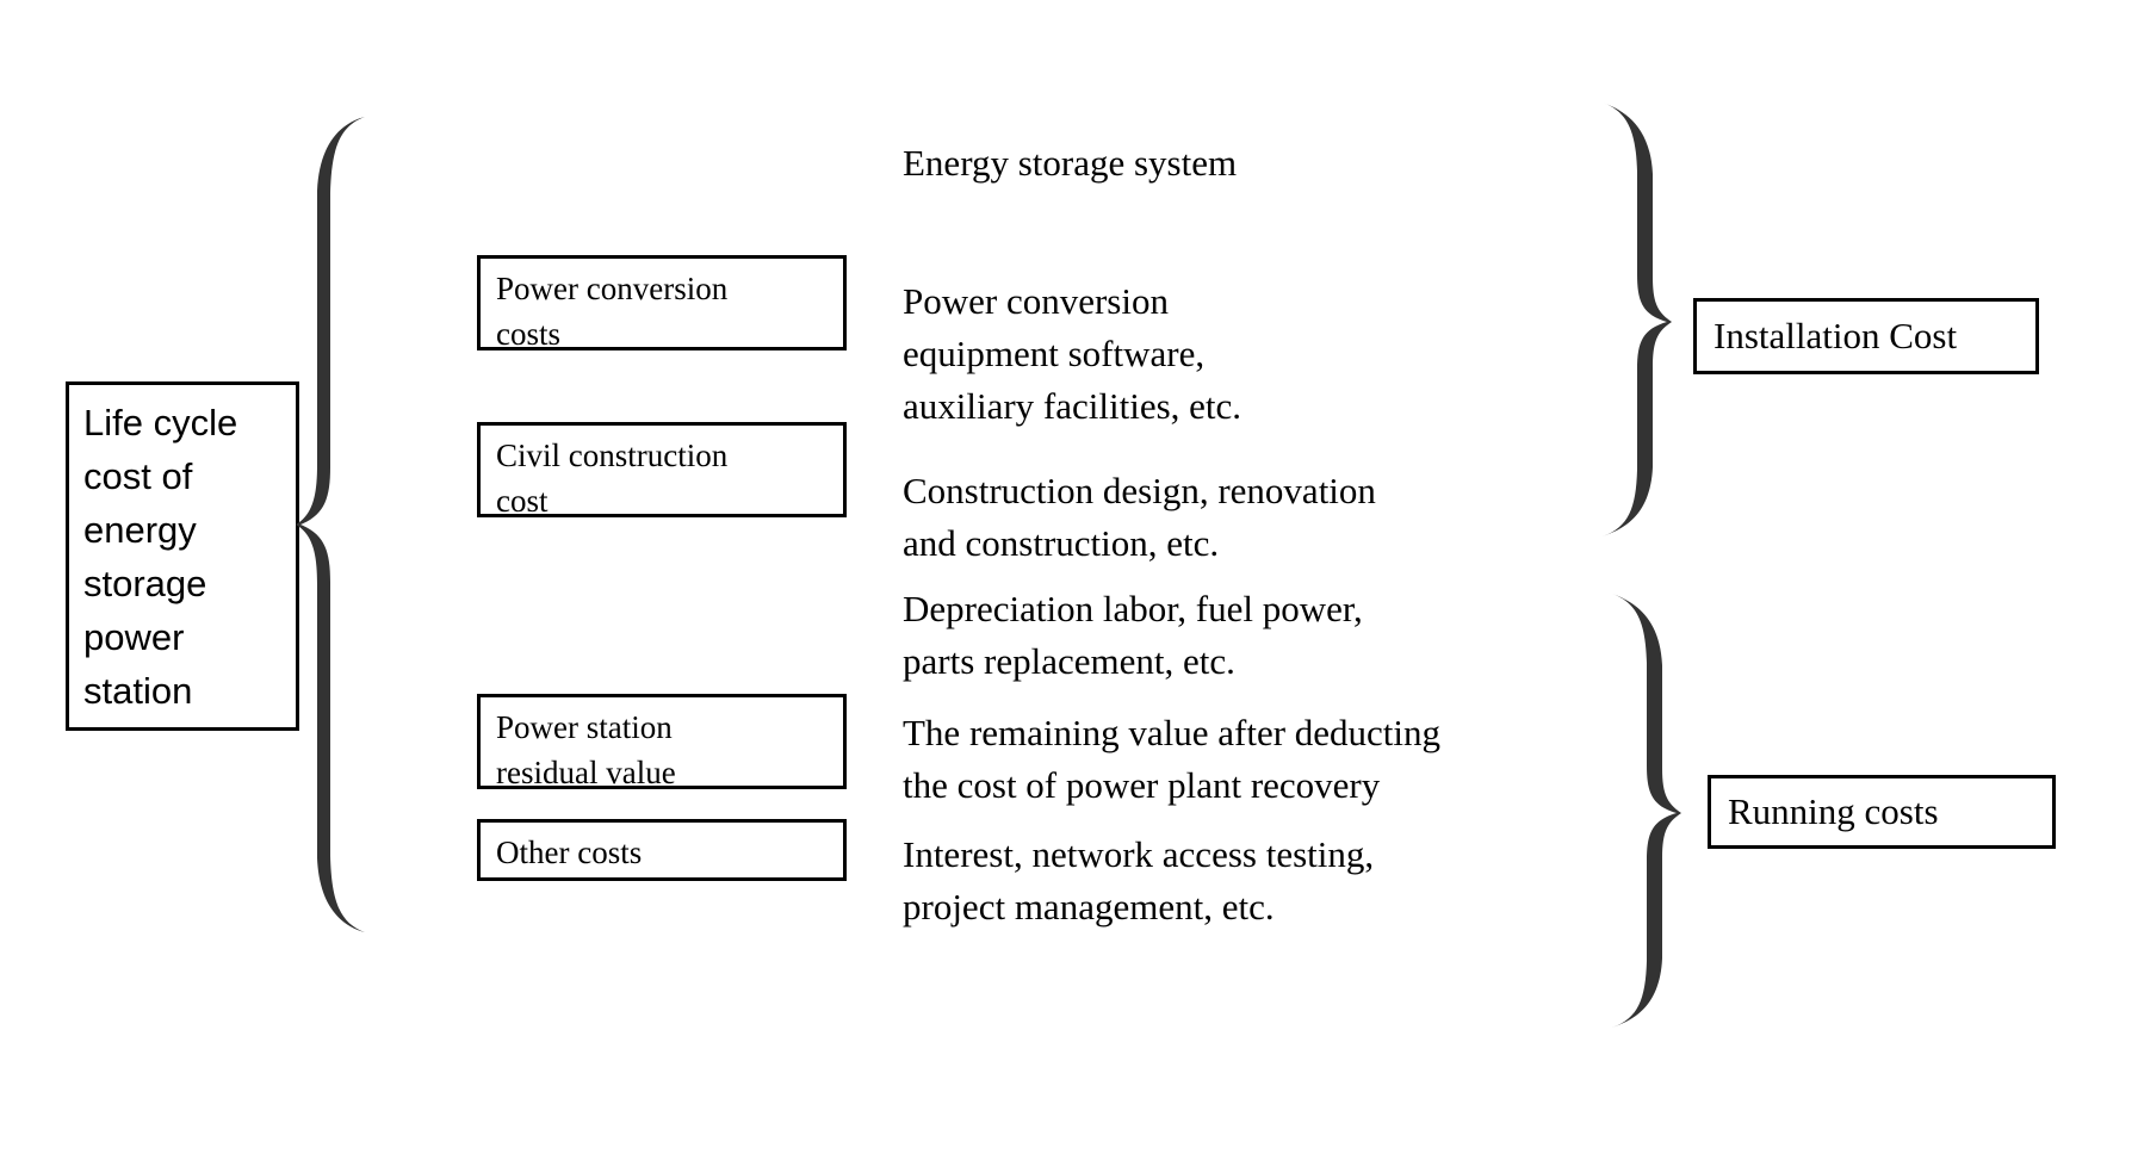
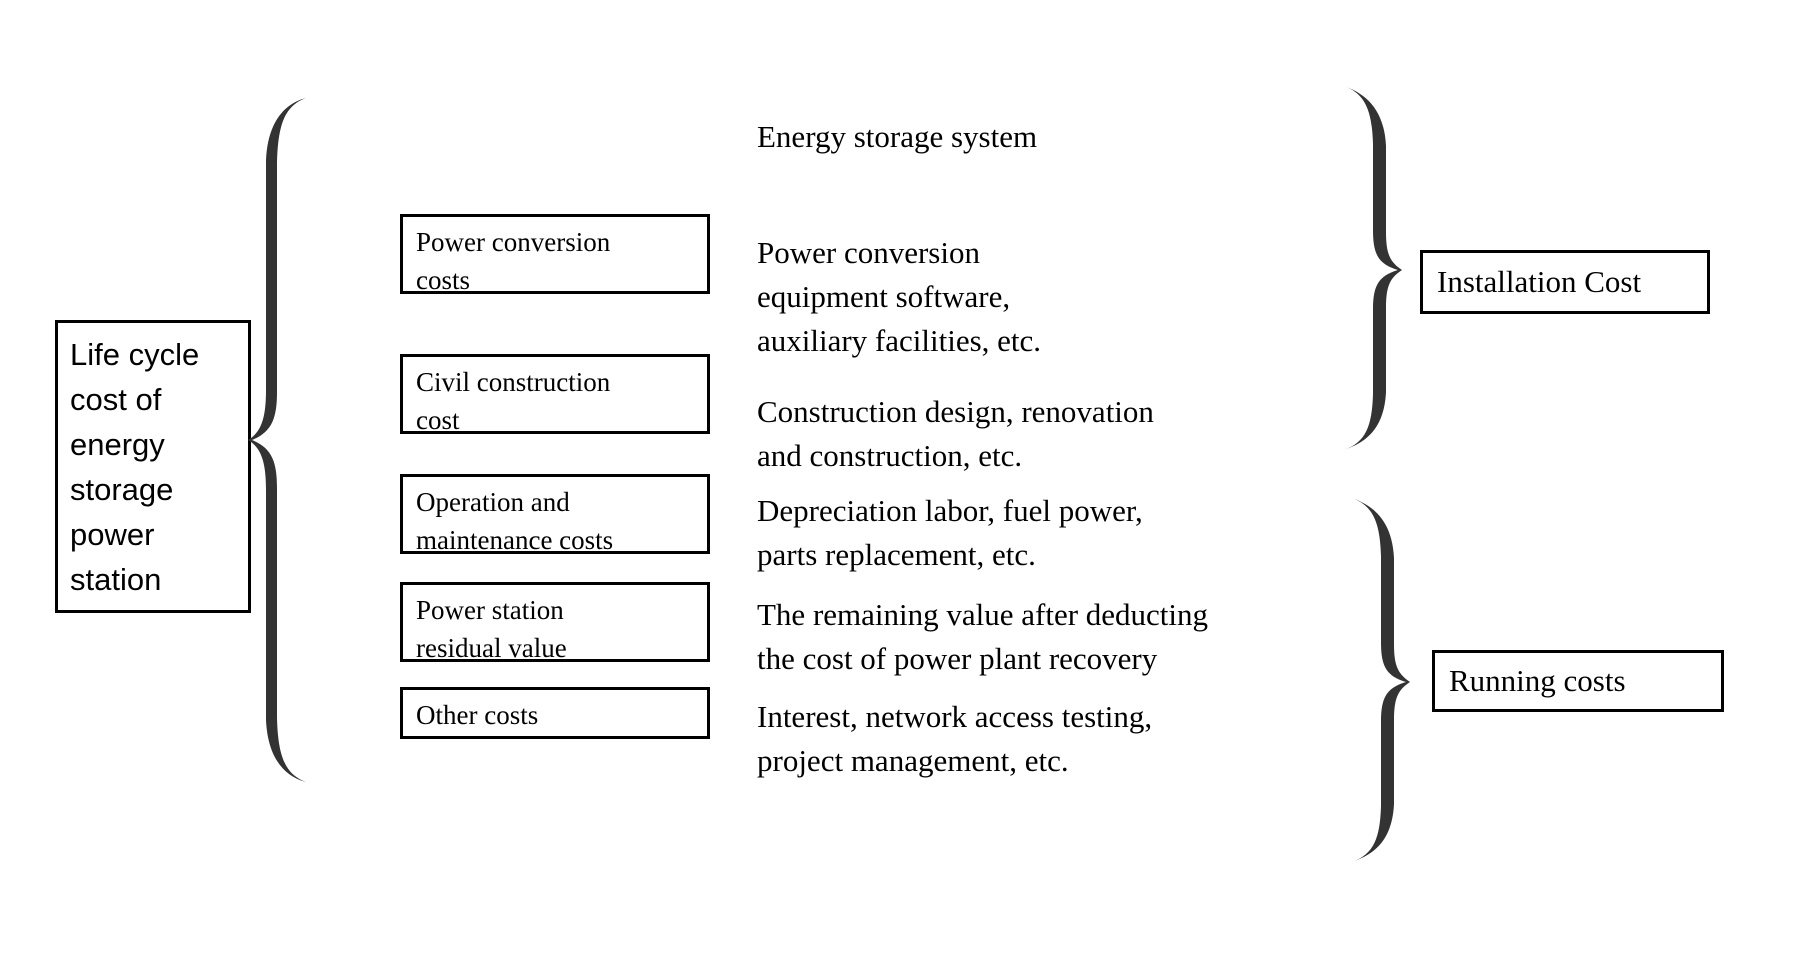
  Life cycle
  cost of
  energy
  storage
  power
  station
  Energy storage system
  Power conversion
  costs
  Power conversion
  equipment software,
  auxiliary facilities, etc.
  Civil construction
  cost
  Construction design, renovation
  and construction, etc.
+ Operation and
+ maintenance costs
  Depreciation labor, fuel power,
  parts replacement, etc.
  Power station
  residual value
  The remaining value after deducting
  the cost of power plant recovery
  Other costs
  Interest, network access testing,
  project management, etc.
  Installation Cost
  Running costs
